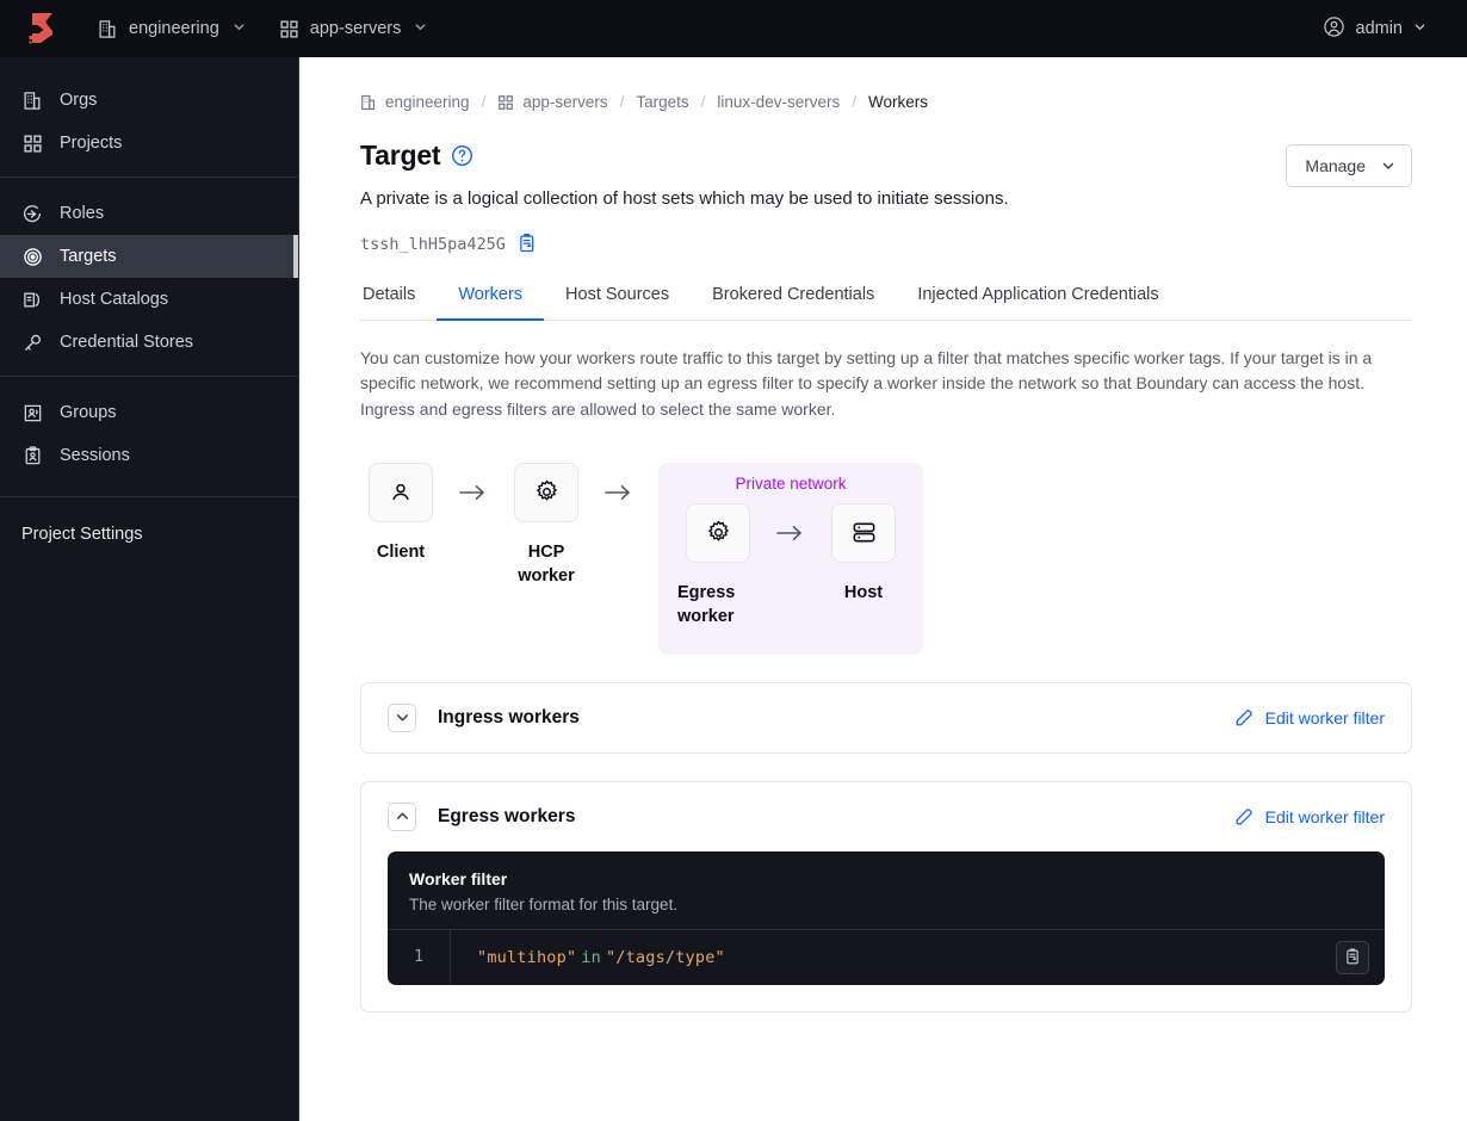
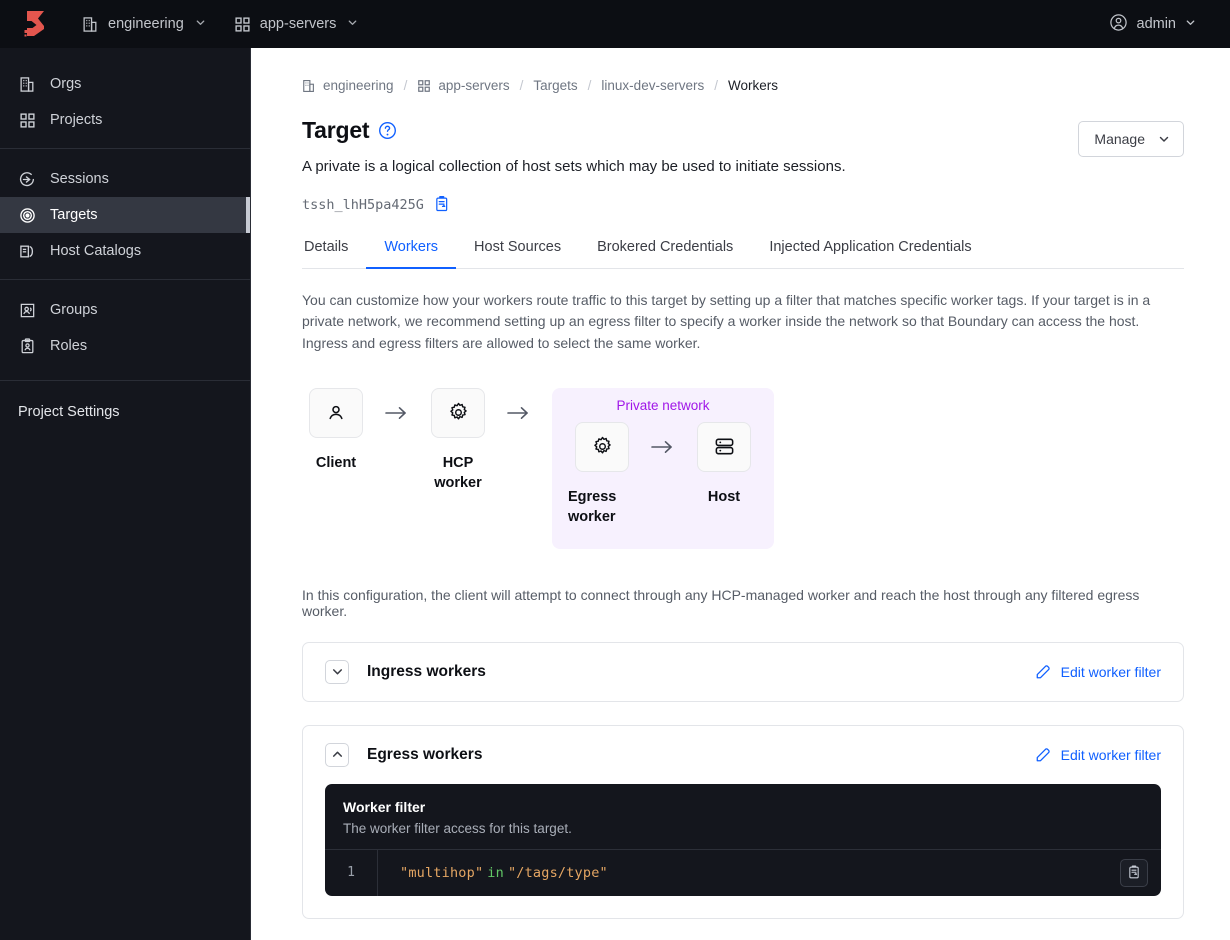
  engineering
  app-servers
  admin
  Orgs
  Projects
- Roles
+ Sessions
  Targets
  Host Catalogs
- Credential Stores
  Groups
- Sessions
+ Roles
  Project Settings
  engineering
  /
  app-servers
  /
  Targets
  /
  linux-dev-servers
  /
  Workers
  Target
  A private is a logical collection of host sets which may be used to initiate sessions.
  tssh_lhH5pa425G
  Manage
  Details
  Workers
  Host Sources
  Brokered Credentials
  Injected Application Credentials
- You can customize how your workers route traffic to this target by setting up a filter that matches specific worker tags. If your target is in a specific network, we recommend setting up an egress filter to specify a worker inside the network so that Boundary can access the host. Ingress and egress filters are allowed to select the same worker.
+ You can customize how your workers route traffic to this target by setting up a filter that matches specific worker tags. If your target is in a private network, we recommend setting up an egress filter to specify a worker inside the network so that Boundary can access the host. Ingress and egress filters are allowed to select the same worker.
  Client
  HCP
  worker
  Private network
  Egress
  worker
  Host
+ In this configuration, the client will attempt to connect through any HCP-managed worker and reach the host through any filtered egress worker.
  Ingress workers
  Edit worker filter
  Egress workers
  Edit worker filter
  Worker filter
- The worker filter format for this target.
+ The worker filter access for this target.
  1
  "multihop"
  in
  "/tags/type"
